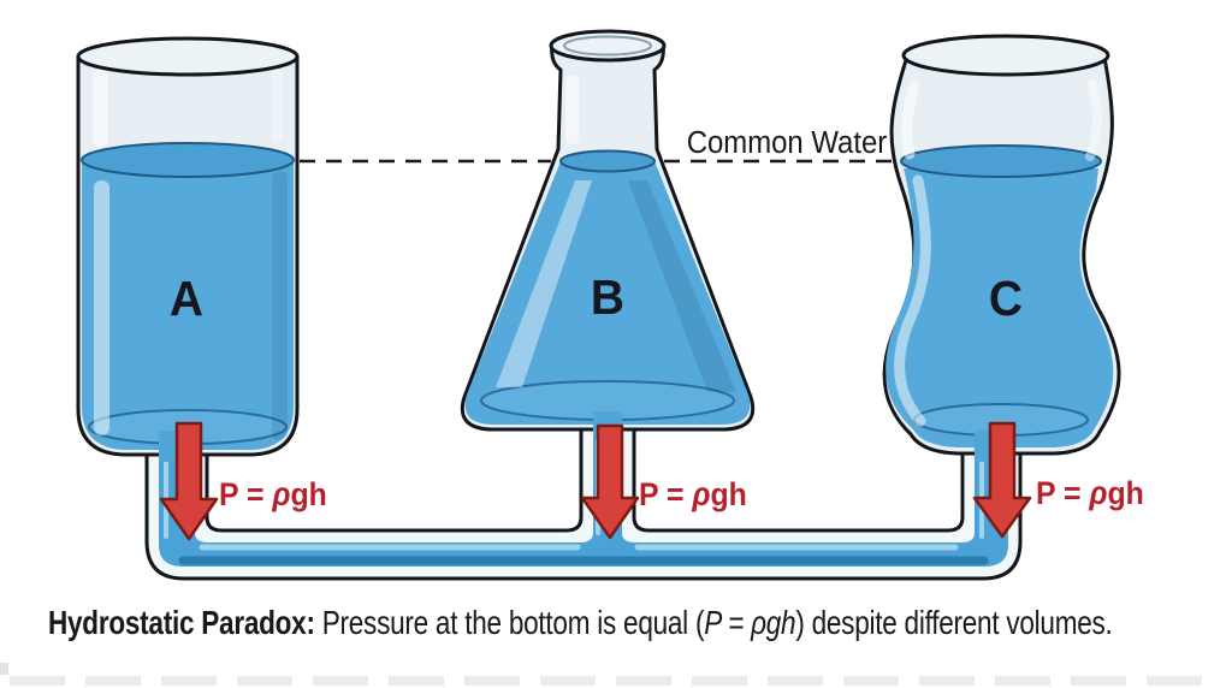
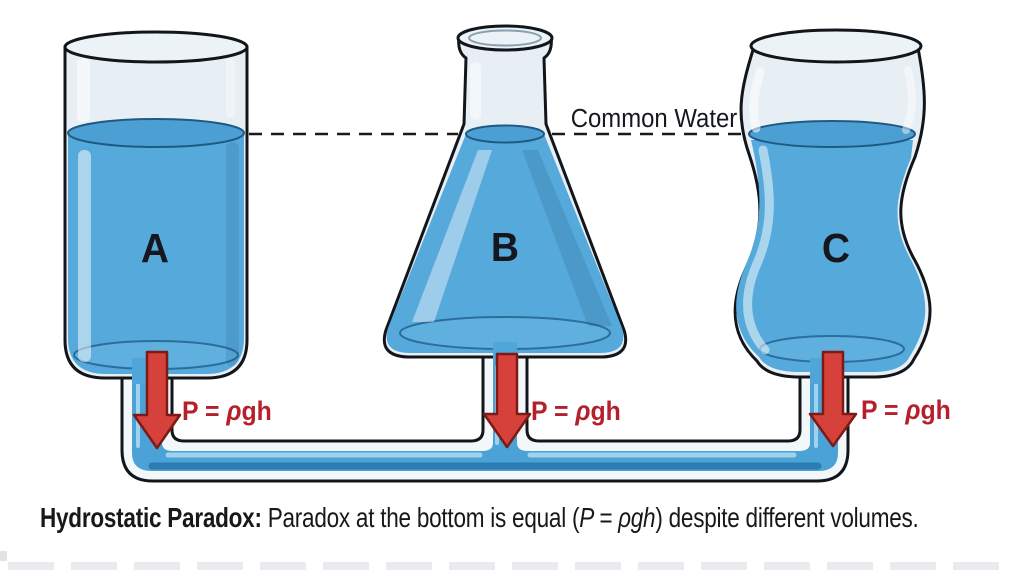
  A
  B
  C
  P = ρgh
  P = ρgh
  P = ρgh
  Common Water
- Hydrostatic Paradox: Pressure at the bottom is equal (P = ρgh) despite different volumes.
+ Hydrostatic Paradox: Paradox at the bottom is equal (P = ρgh) despite different volumes.
